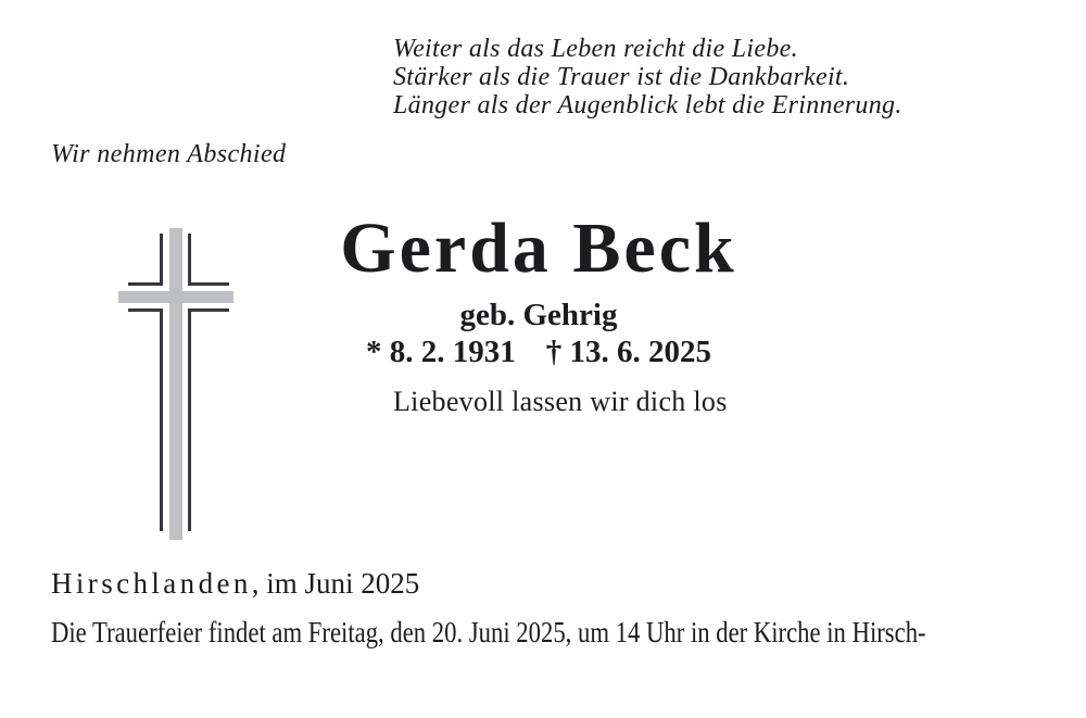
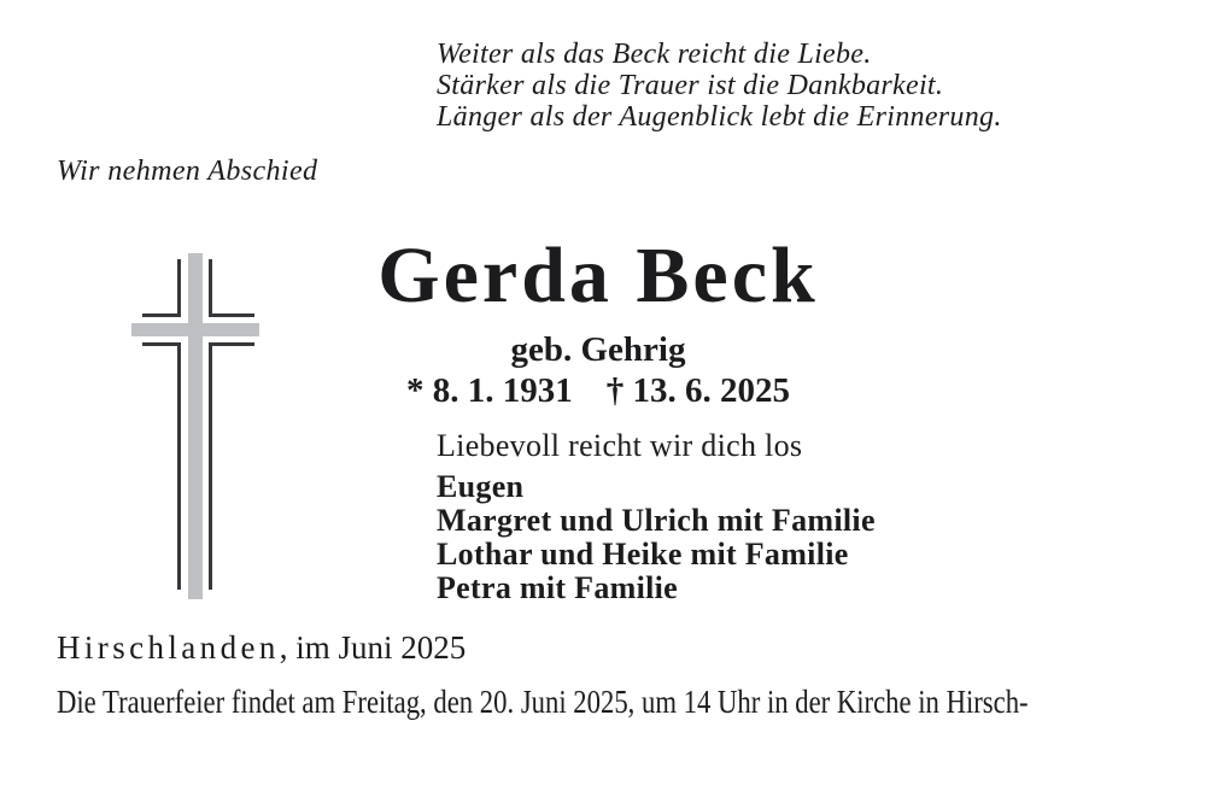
- Weiter als das Leben reicht die Liebe.
+ Weiter als das Beck reicht die Liebe.
  Stärker als die Trauer ist die Dankbarkeit.
  Länger als der Augenblick lebt die Erinnerung.
  Wir nehmen Abschied
  Gerda Beck
  geb. Gehrig
- * 8. 2. 1931 † 13. 6. 2025
+ * 8. 1. 1931 † 13. 6. 2025
- Liebevoll lassen wir dich los
+ Liebevoll reicht wir dich los
+ Eugen
+ Margret und Ulrich mit Familie
+ Lothar und Heike mit Familie
+ Petra mit Familie
  Hirschlanden, im Juni 2025
  Die Trauerfeier findet am Freitag, den 20. Juni 2025, um 14 Uhr in der Kirche in Hirsch-
